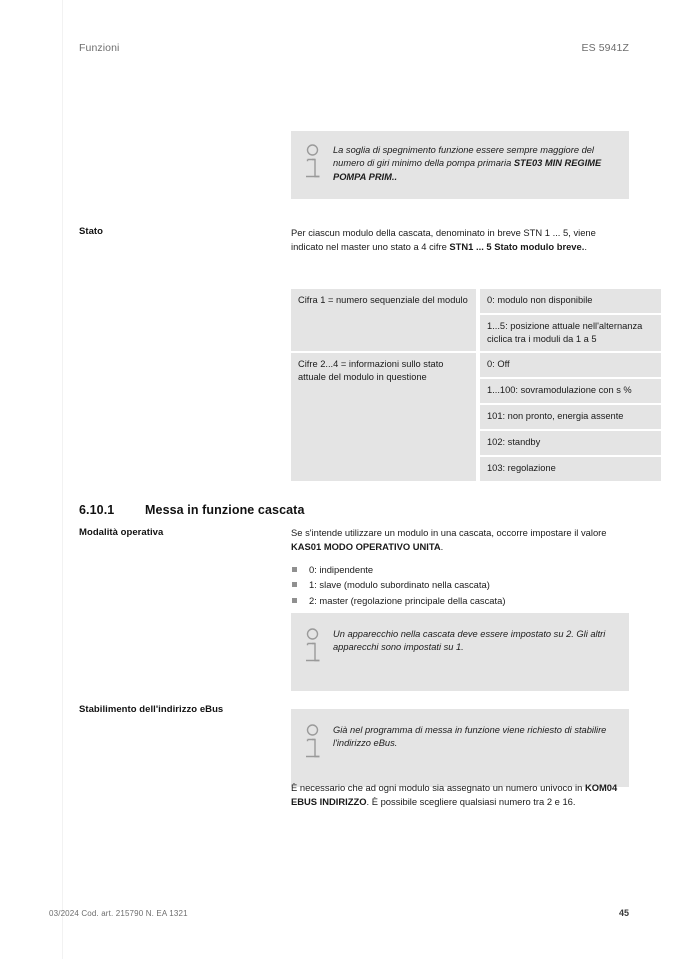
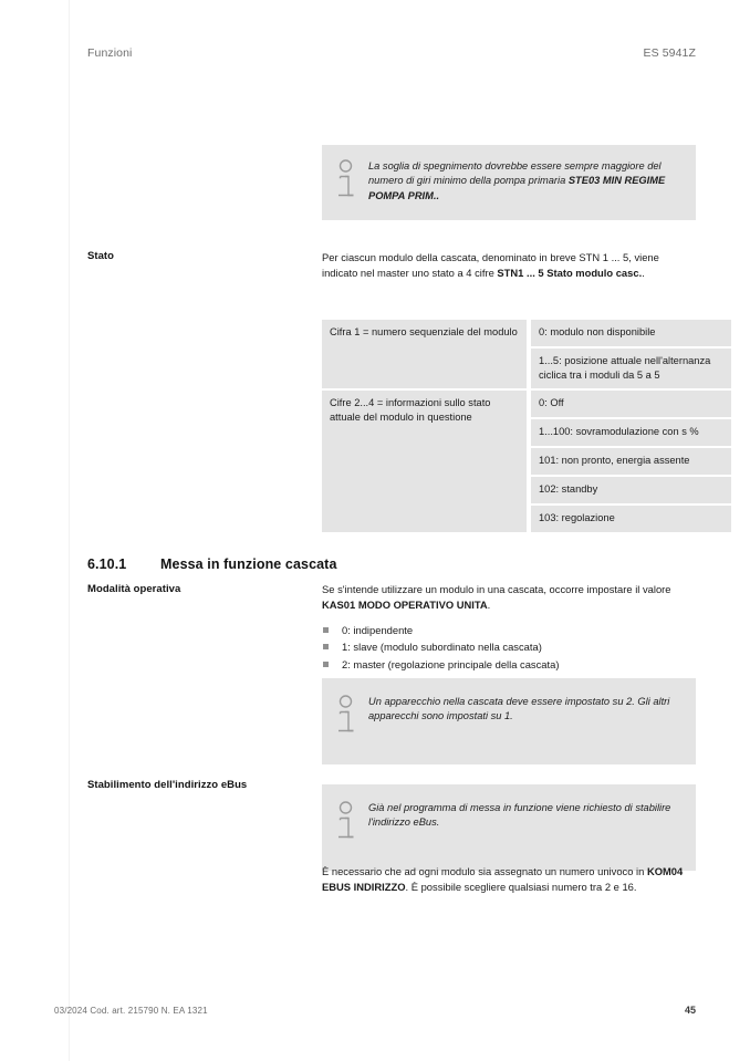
  Funzioni
  ES 5941Z
- La soglia di spegnimento funzione essere sempre maggiore del numero di giri minimo della pompa primaria STE03 MIN REGIME POMPA PRIM..
+ La soglia di spegnimento dovrebbe essere sempre maggiore del numero di giri minimo della pompa primaria STE03 MIN REGIME POMPA PRIM..
  Stato
- Per ciascun modulo della cascata, denominato in breve STN 1 ... 5, viene indicato nel master uno stato a 4 cifre STN1 ... 5 Stato modulo breve..
+ Per ciascun modulo della cascata, denominato in breve STN 1 ... 5, viene indicato nel master uno stato a 4 cifre STN1 ... 5 Stato modulo casc..
  Cifra 1 = numero sequenziale del modulo	0: modulo non disponibile
- 1...5: posizione attuale nell'alternanza ciclica tra i moduli da 1 a 5
+ 1...5: posizione attuale nell'alternanza ciclica tra i moduli da 5 a 5
  Cifre 2...4 = informazioni sullo stato attuale del modulo in questione	0: Off
  1...100: sovramodulazione con s %
  101: non pronto, energia assente
  102: standby
  103: regolazione
  6.10.1 Messa in funzione cascata
  Modalità operativa
  Se s'intende utilizzare un modulo in una cascata, occorre impostare il valore KAS01 MODO OPERATIVO UNITA.
  0: indipendente
  1: slave (modulo subordinato nella cascata)
  2: master (regolazione principale della cascata)
  Un apparecchio nella cascata deve essere impostato su 2. Gli altri apparecchi sono impostati su 1.
  Stabilimento dell'indirizzo eBus
  Già nel programma di messa in funzione viene richiesto di stabilire l'indirizzo eBus.
  È necessario che ad ogni modulo sia assegnato un numero univoco in KOM04 EBUS INDIRIZZO. È possibile scegliere qualsiasi numero tra 2 e 16.
  03/2024 Cod. art. 215790 N. EA 1321
  45
